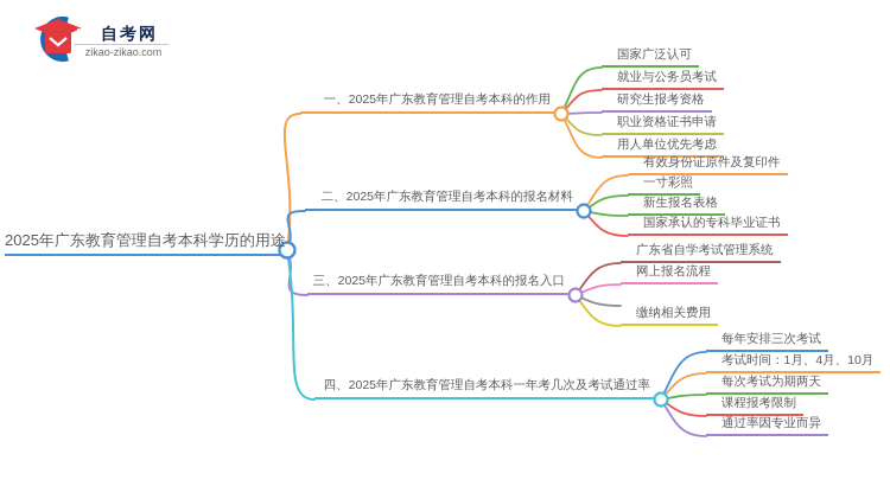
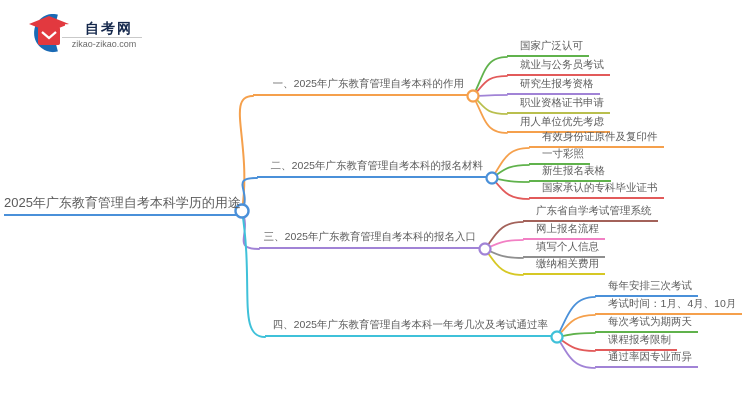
  自考网
  zikao-zikao.com
  2025年广东教育管理自考本科学历的用途
  一、2025年广东教育管理自考本科的作用
  二、2025年广东教育管理自考本科的报名材料
  三、2025年广东教育管理自考本科的报名入口
  四、2025年广东教育管理自考本科一年考几次及考试通过率
  国家广泛认可
  就业与公务员考试
  研究生报考资格
  职业资格证书申请
  用人单位优先考虑
  有效身份证原件及复印件
  一寸彩照
  新生报名表格
  国家承认的专科毕业证书
  广东省自学考试管理系统
  网上报名流程
+ 填写个人信息
  缴纳相关费用
  每年安排三次考试
  考试时间：1月、4月、10月
  每次考试为期两天
  课程报考限制
  通过率因专业而异
